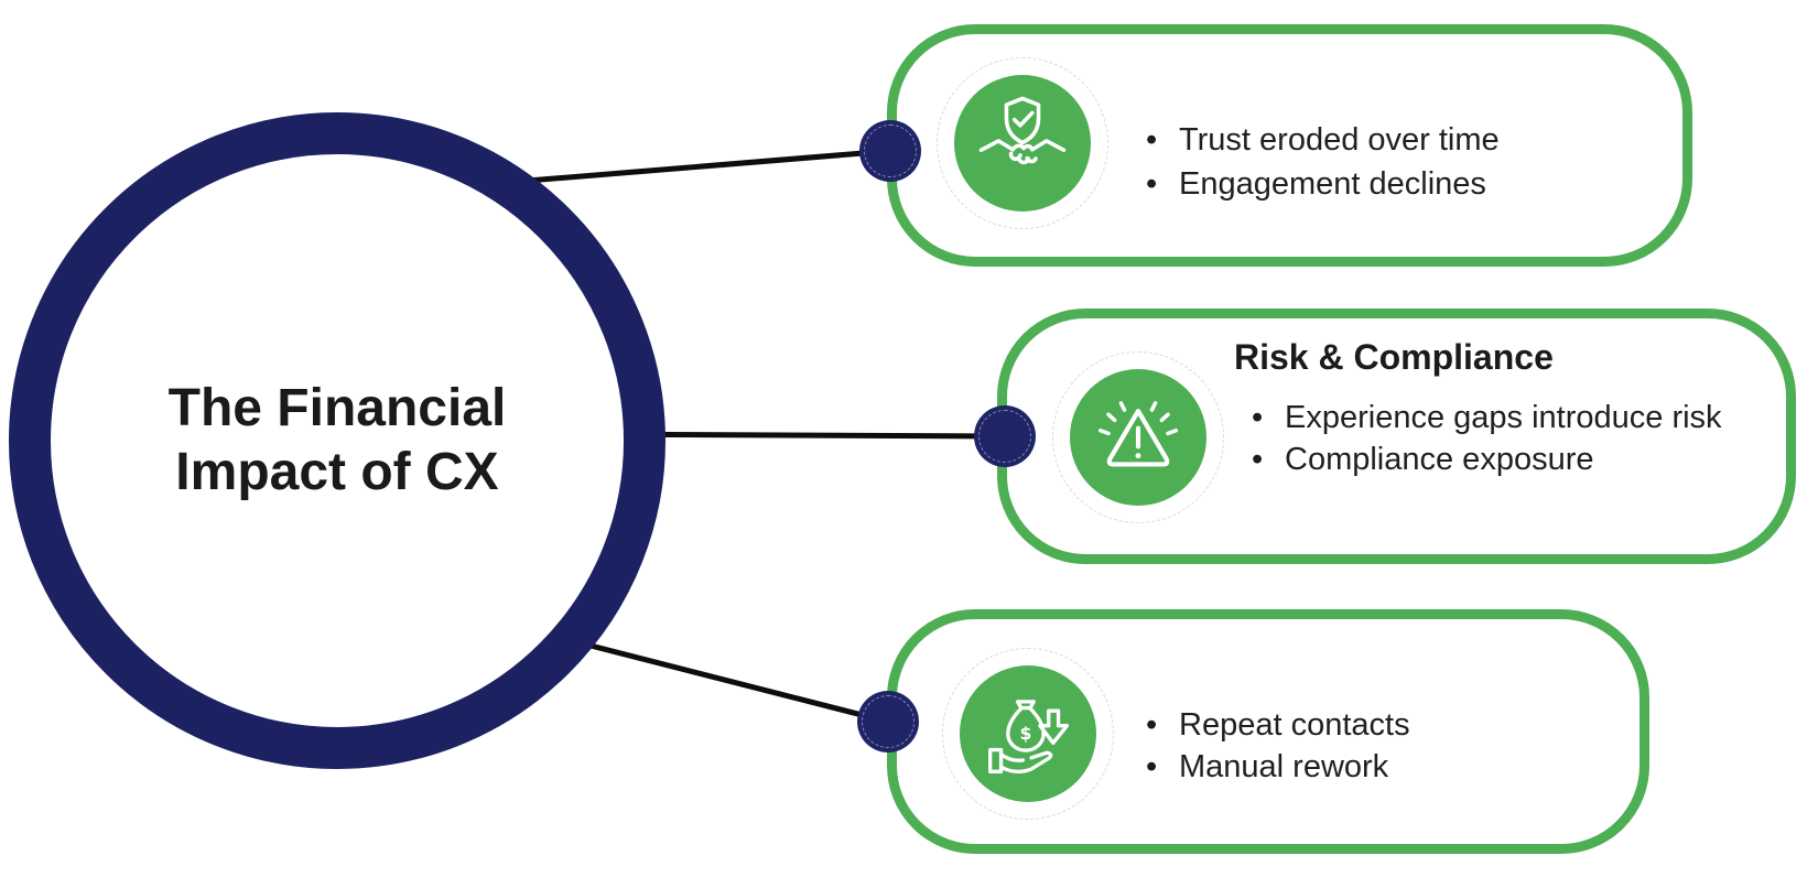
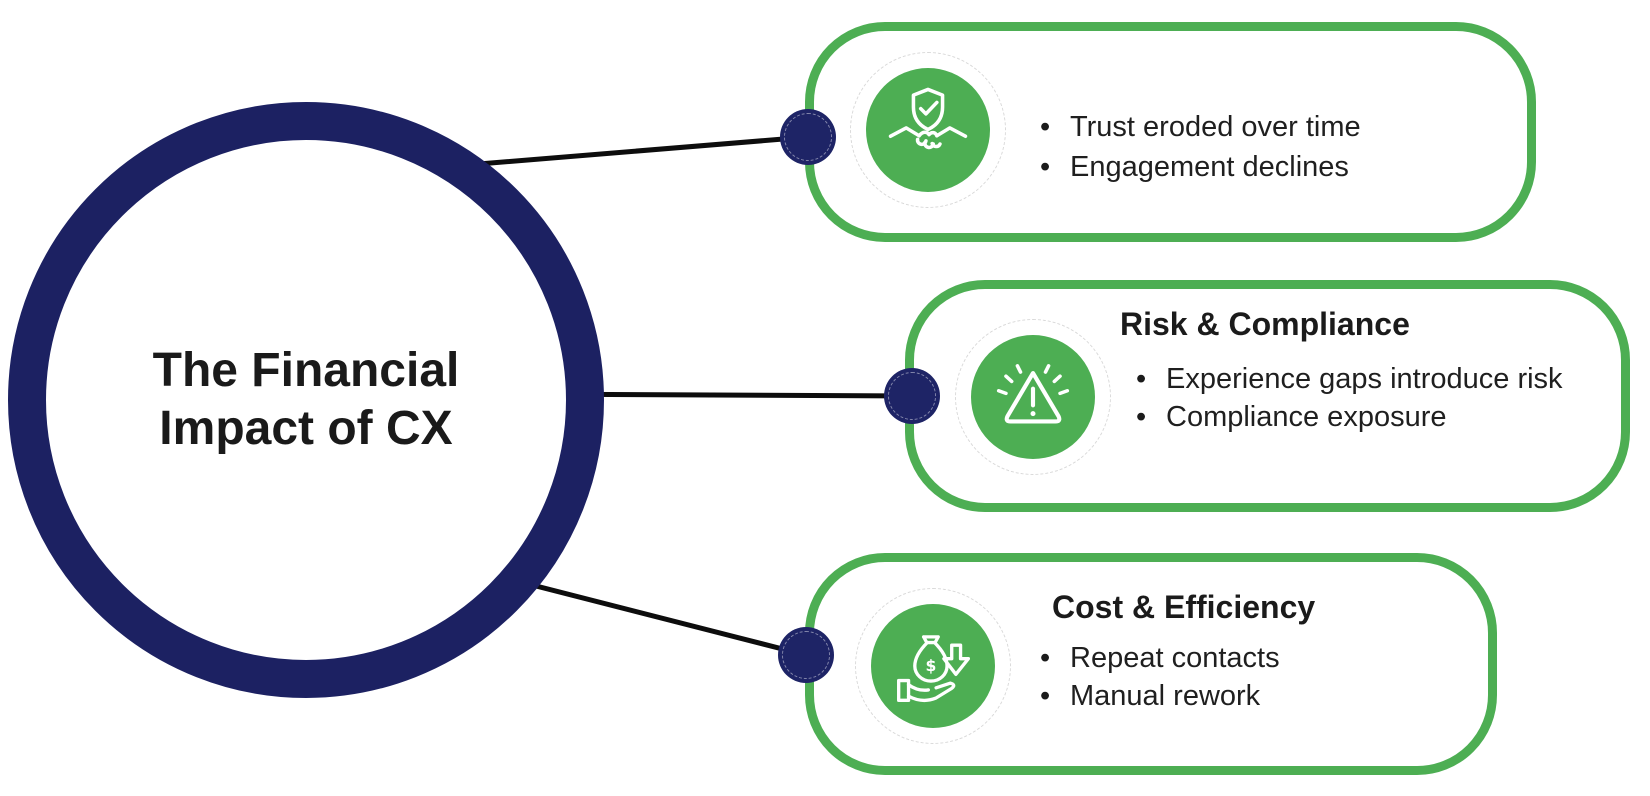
  The Financial
  Impact of CX
  •
  Trust eroded over time
  •
  Engagement declines
  Risk & Compliance
  •
  Experience gaps introduce risk
  •
  Compliance exposure
  $
+ Cost & Efficiency
  •
  Repeat contacts
  •
  Manual rework
